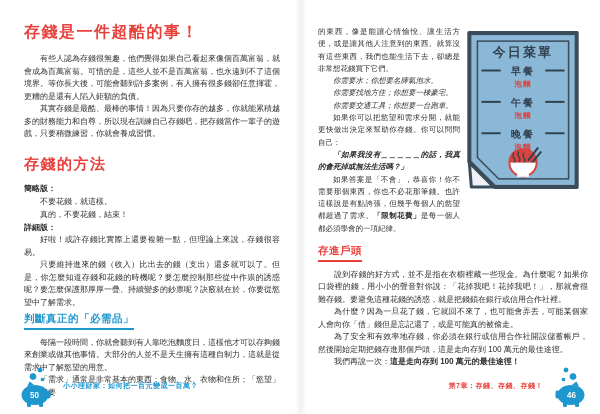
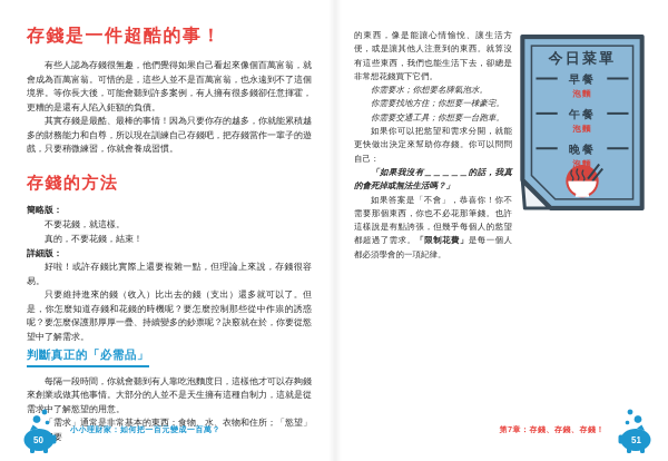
  存錢是一件超酷的事！
  有些人認為存錢很無趣，他們覺得如果自己看起來像個百萬富翁，就會成為百萬富翁。可惜的是，這些人並不是百萬富翁，也永遠到不了這個境界。等你長大後，可能會聽到許多案例，有人擁有很多錢卻任意揮霍，更糟的是還有人陷入鉅額的負債。
  其實存錢是最酷、最棒的事情！因為只要你存的越多，你就能累積越多的財務能力和自尊，所以現在訓練自己存錢吧，把存錢當作一輩子的遊戲，只要稍微練習，你就會養成習慣。
  存錢的方法
  簡略版：
  不要花錢，就這樣。
  真的，不要花錢，結束！
  詳細版：
  好啦！或許存錢比實際上還要複雜一點，但理論上來說，存錢很容易。
  只要維持進來的錢（收入）比出去的錢（支出）還多就可以了。但是，你怎麼知道存錢和花錢的時機呢？要怎麼控制那些從中作祟的誘惑呢？要怎麼保護那厚厚一疊、持續變多的鈔票呢？訣竅就在於，你要從慾望中了解需求。
  判斷真正的「必需品」
  每隔一段時間，你就會聽到有人靠吃泡麵度日，這樣他才可以存夠錢來創業或做其他事情。大部分的人並不是天生擁有這種自制力，這就是從需求中了解慾望的用意。
  需求」通常是非常基本的東西：食物、水、衣物和住所；「慾望」要
  50
  的東西，像是能讓心情愉悅、讓生活方便，或是讓其他人注意到的東西。就算沒有這些東西，我們也能生活下去，卻總是非常想花錢買下它們。
  你需要水；你想要名牌氣泡水。
  你需要找地方住；你想要一棟豪宅。
  你需要交通工具；你想要一台跑車。
  如果你可以把慾望和需求分開，就能更快做出決定來幫助你存錢。你可以問問自己：
  「如果我沒有＿＿＿＿＿的話，我真的會死掉或無法生活嗎？」
  如果答案是「不會」，恭喜你！你不需要那個東西，你也不必花那筆錢。也許這樣說是有點誇張，但幾乎每個人的慾望都超過了需求。「限制花費」是每一個人都必須學會的一項紀律。
  今日菜單
  早餐
  泡麵
  午餐
  泡麵
  晚餐
  泡麵
- 存進戶頭
- 說到存錢的好方式，並不是指在衣櫥裡藏一些現金。為什麼呢？如果你口袋裡的錢，用小小的聲音對你說：「花掉我吧！花掉我吧！」，那就會很難存錢。要避免這種花錢的誘惑，就是把錢鎖在銀行或信用合作社裡。
- 為什麼？因為一旦花了錢，它就回不來了，也可能會弄丟，可能某個家人會向你「借」錢但是忘記還了，或是可能真的被偷走。
- 為了安全和有效率地存錢，你必須在銀行或信用合作社開設儲蓄帳戶，然後開始定期把錢存進那個戶頭，這是走向存到 100 萬元的最佳途徑。
- 我們再說一次：這是走向存到 100 萬元的最佳途徑！
- 46
+ 51
